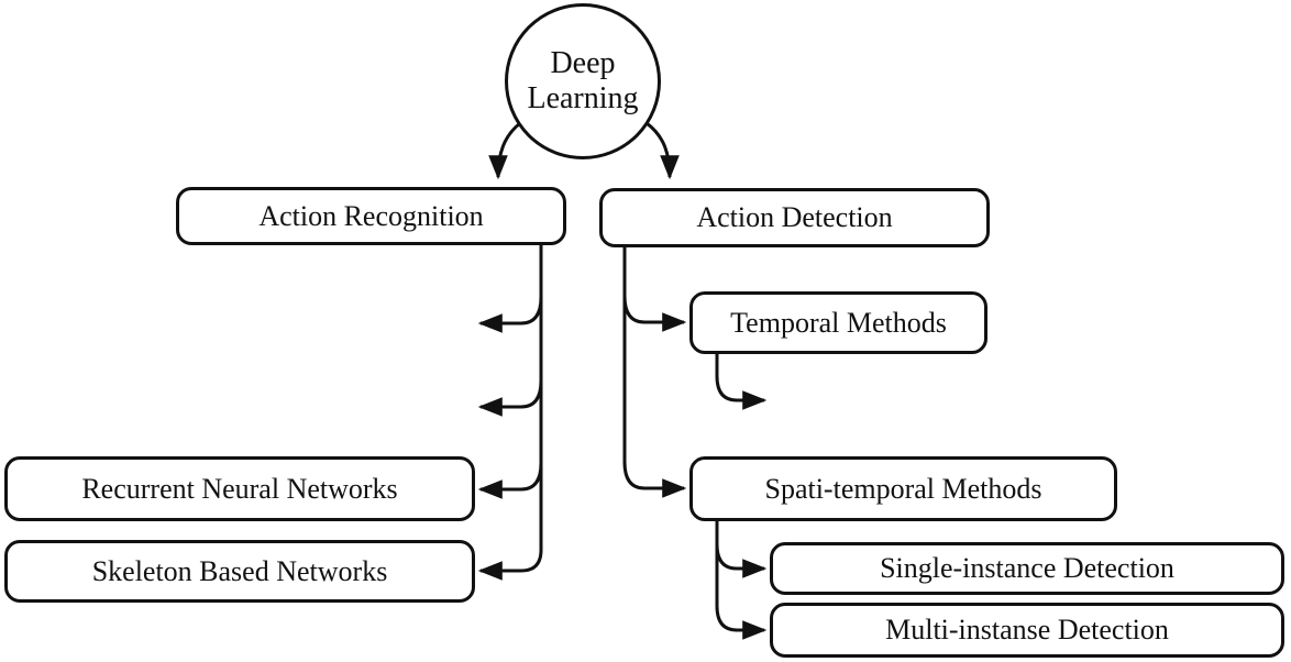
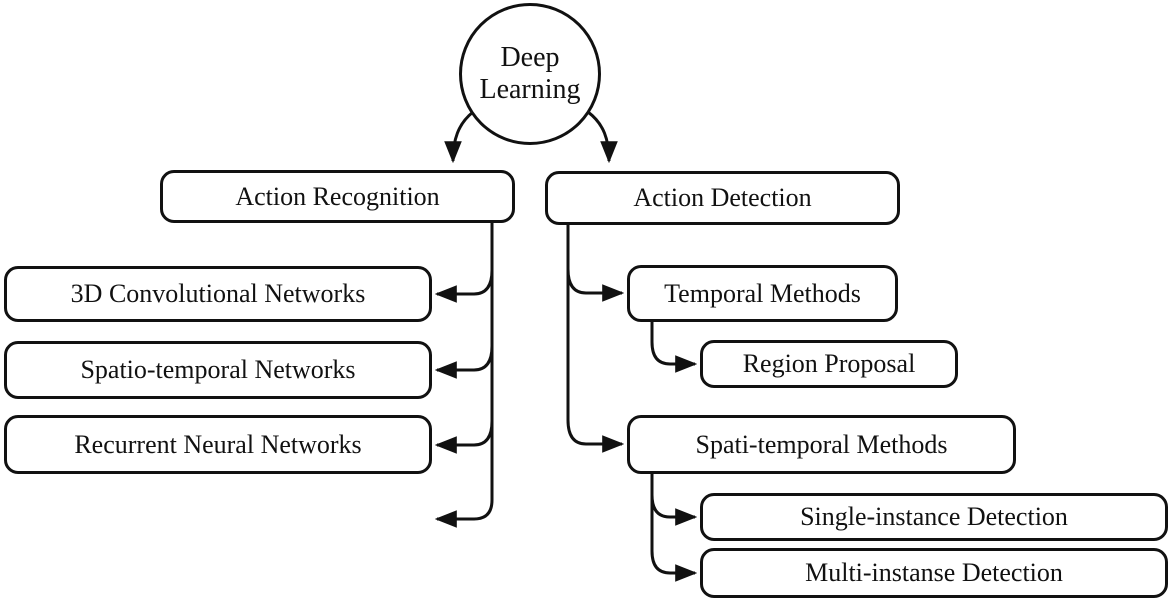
  Deep Learning
  Action Recognition
  Action Detection
+ 3D Convolutional Networks
+ Spatio-temporal Networks
  Recurrent Neural Networks
- Skeleton Based Networks
  Temporal Methods
+ Region Proposal
  Spati-temporal Methods
  Single-instance Detection
  Multi-instanse Detection
